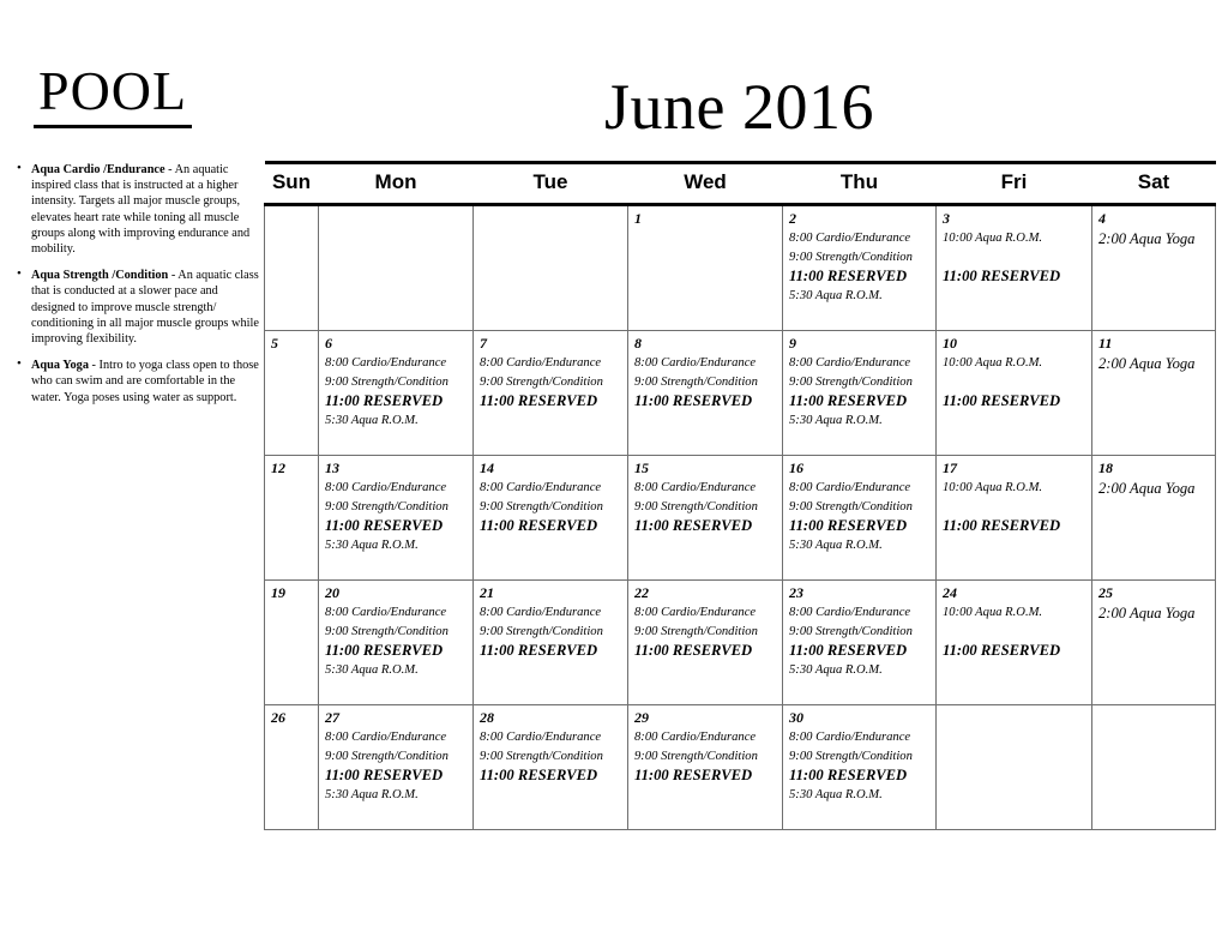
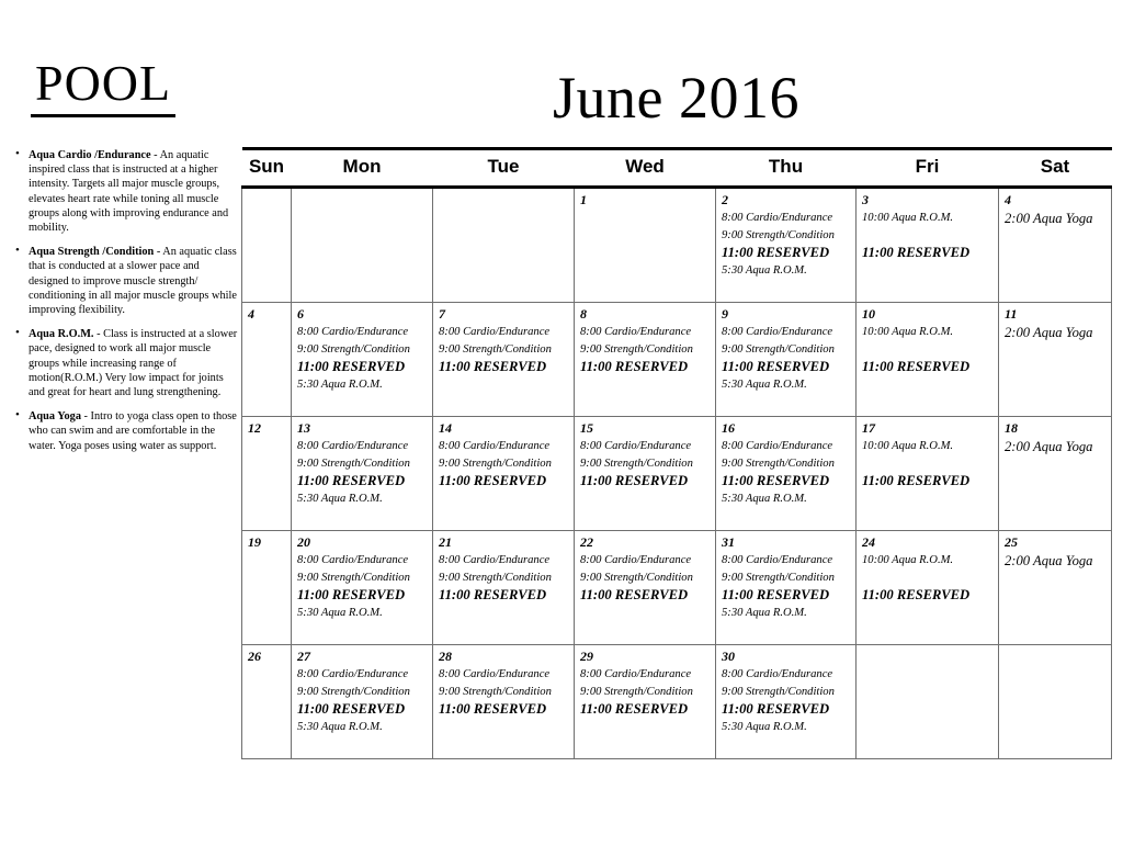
  POOL
  Aqua Cardio /Endurance - An aquatic inspired class that is instructed at a higher intensity. Targets all major muscle groups, elevates heart rate while toning all muscle groups along with improving endurance and mobility.
  Aqua Strength /Condition - An aquatic class that is conducted at a slower pace and designed to improve muscle strength/ conditioning in all major muscle groups while improving flexibility.
+ Aqua R.O.M. - Class is instructed at a slower pace, designed to work all major muscle groups while increasing range of motion(R.O.M.) Very low impact for joints and great for heart and lung strengthening.
  Aqua Yoga - Intro to yoga class open to those who can swim and are comfortable in the water. Yoga poses using water as support.
  June 2016
  Sun	Mon	Tue	Wed	Thu	Fri	Sat
  			1	28:00 Cardio/Endurance9:00 Strength/Condition11:00 RESERVED5:30 Aqua R.O.M.	310:00 Aqua R.O.M. 11:00 RESERVED	42:00 Aqua Yoga
- 5	68:00 Cardio/Endurance9:00 Strength/Condition11:00 RESERVED5:30 Aqua R.O.M.	78:00 Cardio/Endurance9:00 Strength/Condition11:00 RESERVED	88:00 Cardio/Endurance9:00 Strength/Condition11:00 RESERVED	98:00 Cardio/Endurance9:00 Strength/Condition11:00 RESERVED5:30 Aqua R.O.M.	1010:00 Aqua R.O.M. 11:00 RESERVED	112:00 Aqua Yoga
+ 4	68:00 Cardio/Endurance9:00 Strength/Condition11:00 RESERVED5:30 Aqua R.O.M.	78:00 Cardio/Endurance9:00 Strength/Condition11:00 RESERVED	88:00 Cardio/Endurance9:00 Strength/Condition11:00 RESERVED	98:00 Cardio/Endurance9:00 Strength/Condition11:00 RESERVED5:30 Aqua R.O.M.	1010:00 Aqua R.O.M. 11:00 RESERVED	112:00 Aqua Yoga
  12	138:00 Cardio/Endurance9:00 Strength/Condition11:00 RESERVED5:30 Aqua R.O.M.	148:00 Cardio/Endurance9:00 Strength/Condition11:00 RESERVED	158:00 Cardio/Endurance9:00 Strength/Condition11:00 RESERVED	168:00 Cardio/Endurance9:00 Strength/Condition11:00 RESERVED5:30 Aqua R.O.M.	1710:00 Aqua R.O.M. 11:00 RESERVED	182:00 Aqua Yoga
- 19	208:00 Cardio/Endurance9:00 Strength/Condition11:00 RESERVED5:30 Aqua R.O.M.	218:00 Cardio/Endurance9:00 Strength/Condition11:00 RESERVED	228:00 Cardio/Endurance9:00 Strength/Condition11:00 RESERVED	238:00 Cardio/Endurance9:00 Strength/Condition11:00 RESERVED5:30 Aqua R.O.M.	2410:00 Aqua R.O.M. 11:00 RESERVED	252:00 Aqua Yoga
+ 19	208:00 Cardio/Endurance9:00 Strength/Condition11:00 RESERVED5:30 Aqua R.O.M.	218:00 Cardio/Endurance9:00 Strength/Condition11:00 RESERVED	228:00 Cardio/Endurance9:00 Strength/Condition11:00 RESERVED	318:00 Cardio/Endurance9:00 Strength/Condition11:00 RESERVED5:30 Aqua R.O.M.	2410:00 Aqua R.O.M. 11:00 RESERVED	252:00 Aqua Yoga
  26	278:00 Cardio/Endurance9:00 Strength/Condition11:00 RESERVED5:30 Aqua R.O.M.	288:00 Cardio/Endurance9:00 Strength/Condition11:00 RESERVED	298:00 Cardio/Endurance9:00 Strength/Condition11:00 RESERVED	308:00 Cardio/Endurance9:00 Strength/Condition11:00 RESERVED5:30 Aqua R.O.M.
